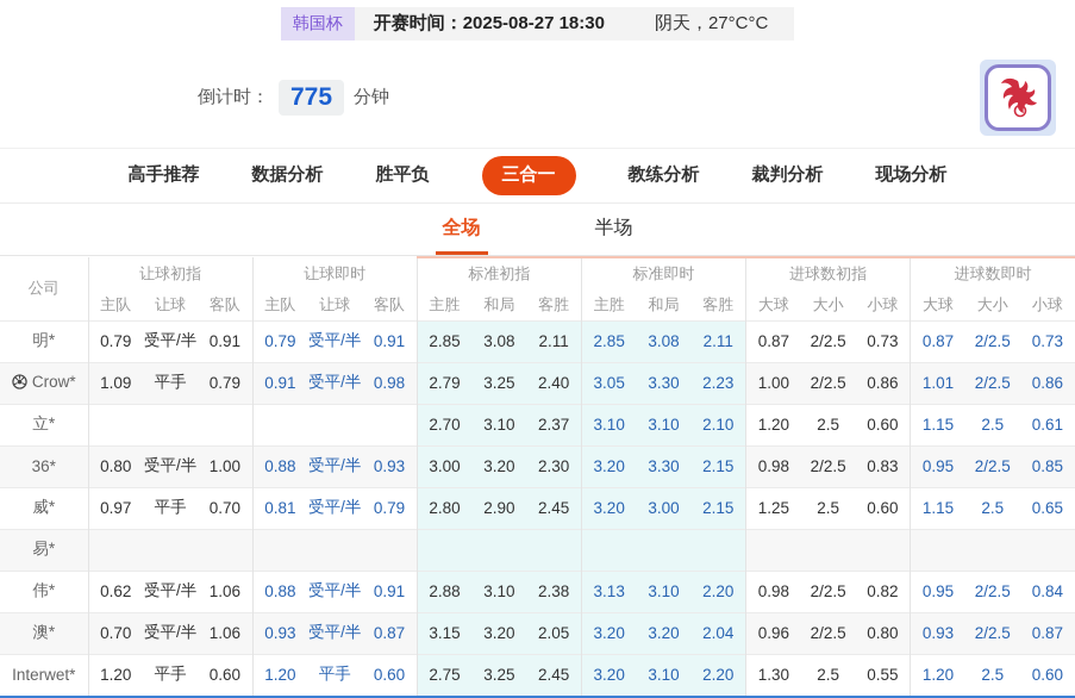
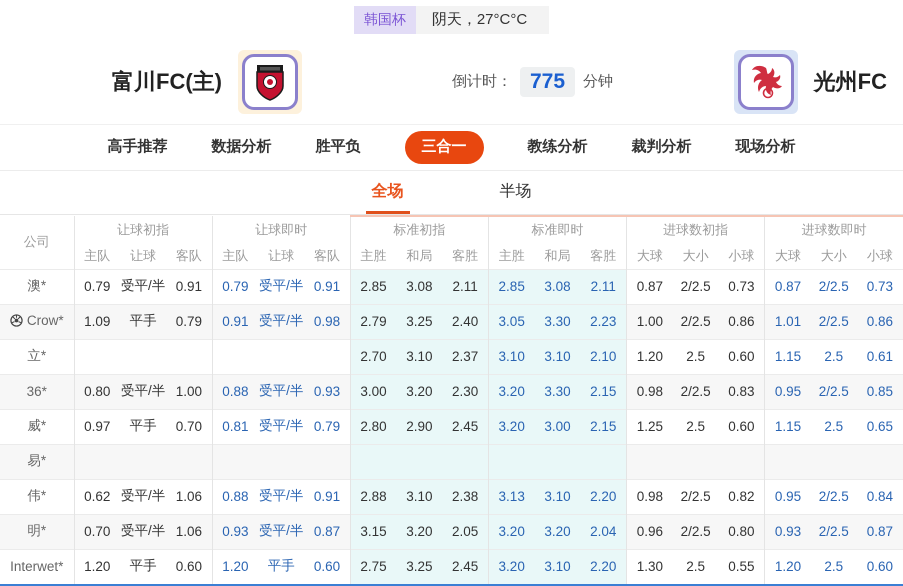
  韩国杯
- 开赛时间：2025-08-27 18:30
  阴天，27°C°C
+ 富川FC(主)
  倒计时：
  775
  分钟
+ 光州FC
  高手推荐
  数据分析
  胜平负
  三合一
  教练分析
  裁判分析
  现场分析
  全场
  半场
  公司	让球初指	让球即时	标准初指	标准即时	进球数初指	进球数即时
  主队	让球	客队	主队	让球	客队	主胜	和局	客胜	主胜	和局	客胜	大球	大小	小球	大球	大小	小球
- 明*	0.79	受平/半	0.91	0.79	受平/半	0.91	2.85	3.08	2.11	2.85	3.08	2.11	0.87	2/2.5	0.73	0.87	2/2.5	0.73
+ 澳*	0.79	受平/半	0.91	0.79	受平/半	0.91	2.85	3.08	2.11	2.85	3.08	2.11	0.87	2/2.5	0.73	0.87	2/2.5	0.73
  Crow*	1.09	平手	0.79	0.91	受平/半	0.98	2.79	3.25	2.40	3.05	3.30	2.23	1.00	2/2.5	0.86	1.01	2/2.5	0.86
  立*							2.70	3.10	2.37	3.10	3.10	2.10	1.20	2.5	0.60	1.15	2.5	0.61
  36*	0.80	受平/半	1.00	0.88	受平/半	0.93	3.00	3.20	2.30	3.20	3.30	2.15	0.98	2/2.5	0.83	0.95	2/2.5	0.85
  威*	0.97	平手	0.70	0.81	受平/半	0.79	2.80	2.90	2.45	3.20	3.00	2.15	1.25	2.5	0.60	1.15	2.5	0.65
  易*
  伟*	0.62	受平/半	1.06	0.88	受平/半	0.91	2.88	3.10	2.38	3.13	3.10	2.20	0.98	2/2.5	0.82	0.95	2/2.5	0.84
- 澳*	0.70	受平/半	1.06	0.93	受平/半	0.87	3.15	3.20	2.05	3.20	3.20	2.04	0.96	2/2.5	0.80	0.93	2/2.5	0.87
+ 明*	0.70	受平/半	1.06	0.93	受平/半	0.87	3.15	3.20	2.05	3.20	3.20	2.04	0.96	2/2.5	0.80	0.93	2/2.5	0.87
  Interwet*	1.20	平手	0.60	1.20	平手	0.60	2.75	3.25	2.45	3.20	3.10	2.20	1.30	2.5	0.55	1.20	2.5	0.60
